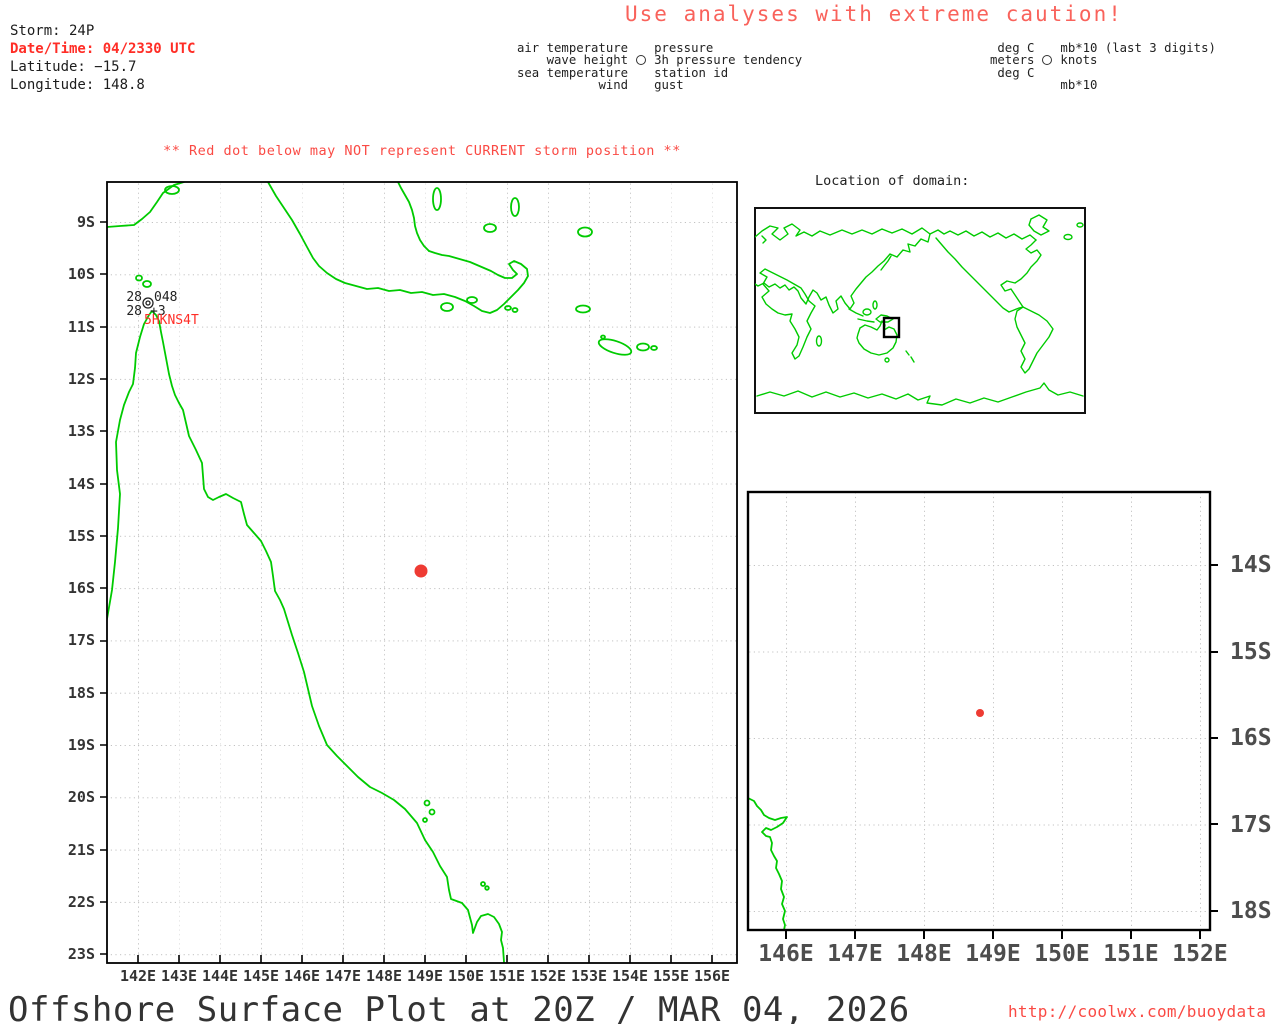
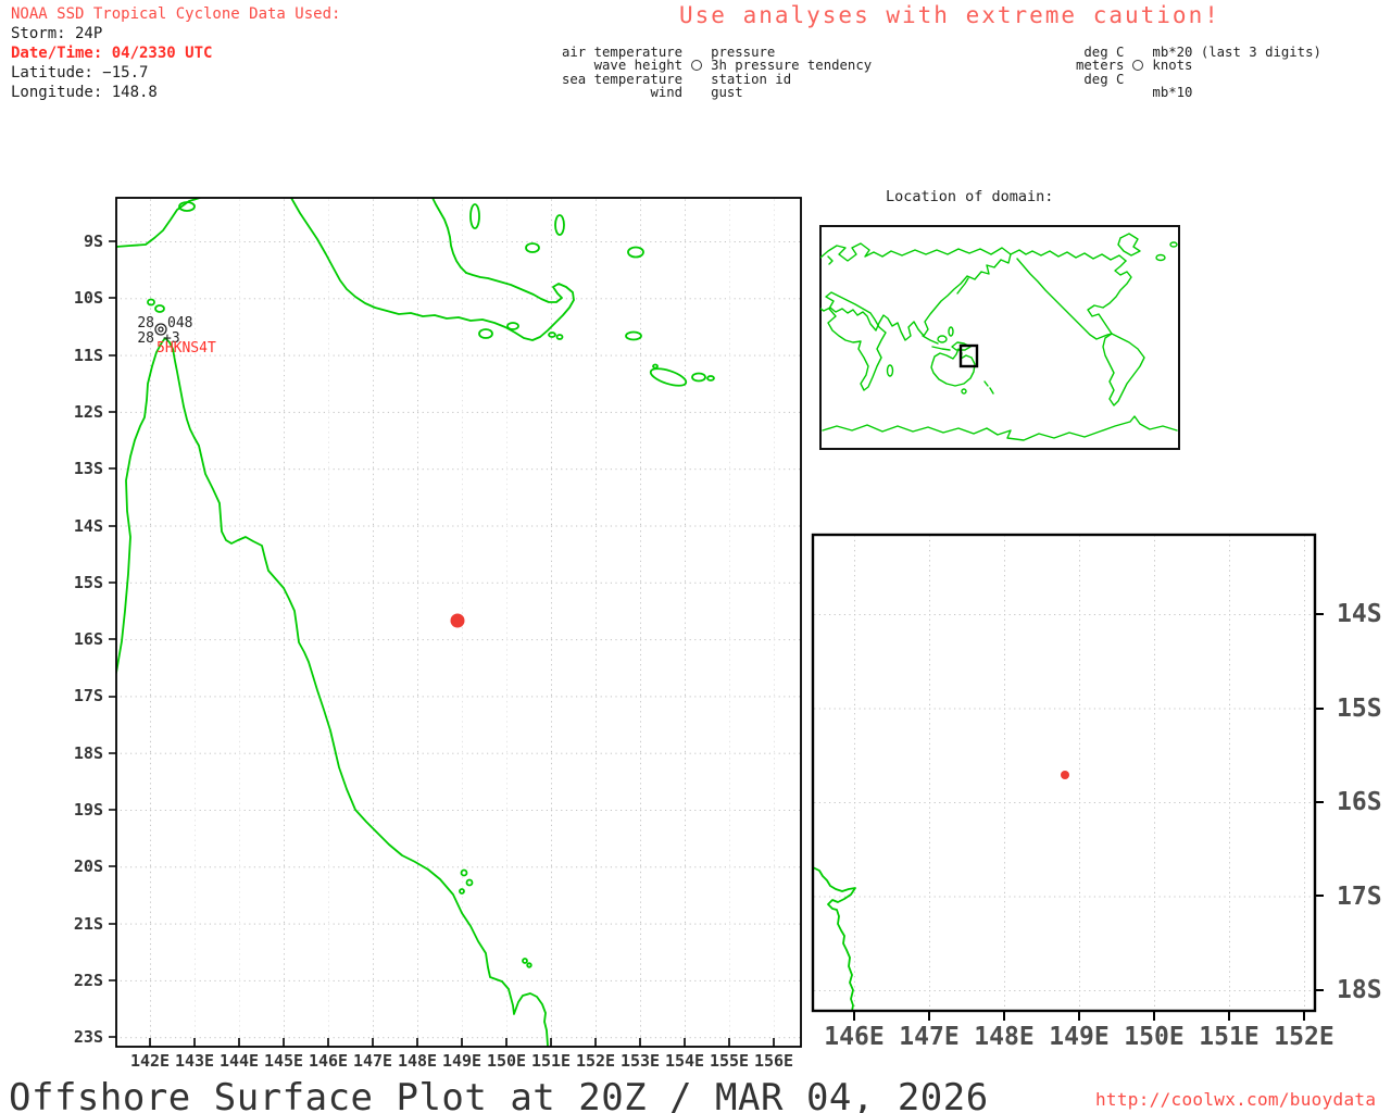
+ NOAA SSD Tropical Cyclone Data Used:
  Storm: 24P
  Date/Time: 04/2330 UTC
  Latitude: −15.7
  Longitude: 148.8
  Use analyses with extreme caution!
  air temperature
  pressure
  wave height
  3h pressure tendency
  sea temperature
  station id
  wind
  gust
  deg C
- mb*10 (last 3 digits)
+ mb*20 (last 3 digits)
  meters
  knots
  deg C
  mb*10
- ** Red dot below may NOT represent CURRENT storm position **
  28
  048
  28
  +3
  5HKNS4T
  Location of domain:
  142E
  143E
  144E
  145E
  146E
  147E
  148E
  149E
  150E
  151E
  152E
  153E
  154E
  155E
  156E
  9S
  10S
  11S
  12S
  13S
  14S
  15S
  16S
  17S
  18S
  19S
  20S
  21S
  22S
  23S
  146E
  147E
  148E
  149E
  150E
  151E
  152E
  14S
  15S
  16S
  17S
  18S
  Offshore Surface Plot at 20Z / MAR 04, 2026
  http://coolwx.com/buoydata
